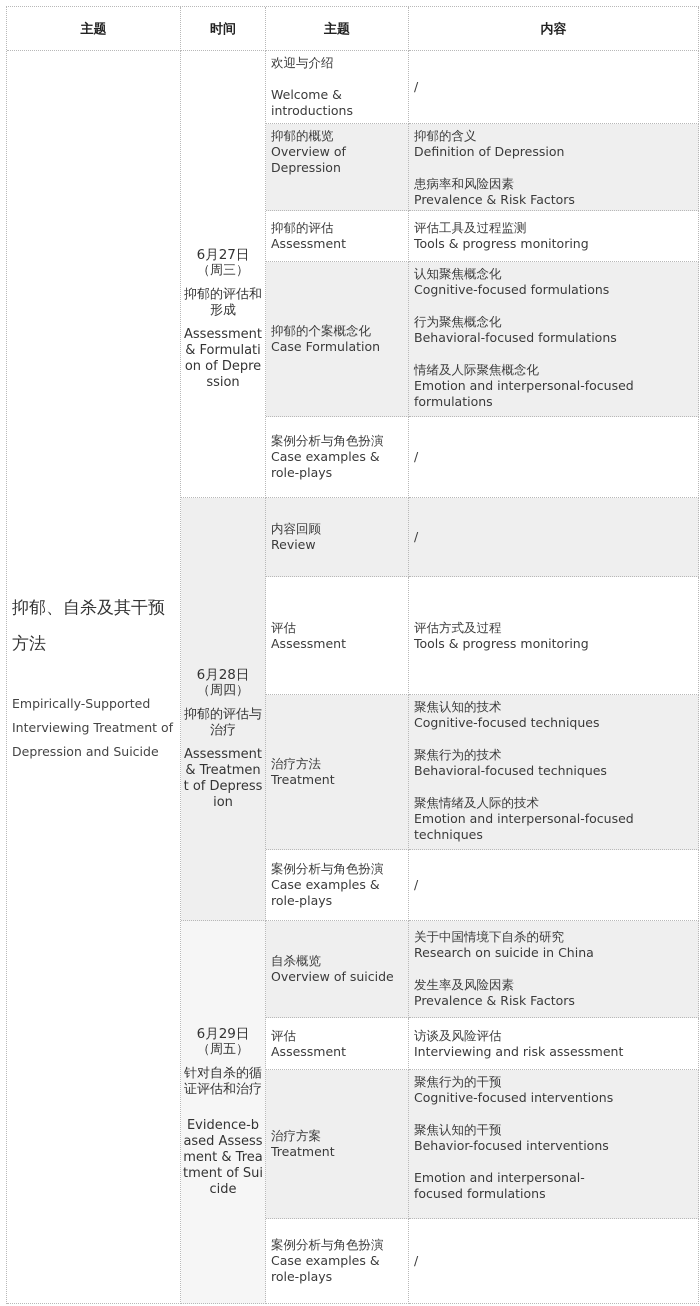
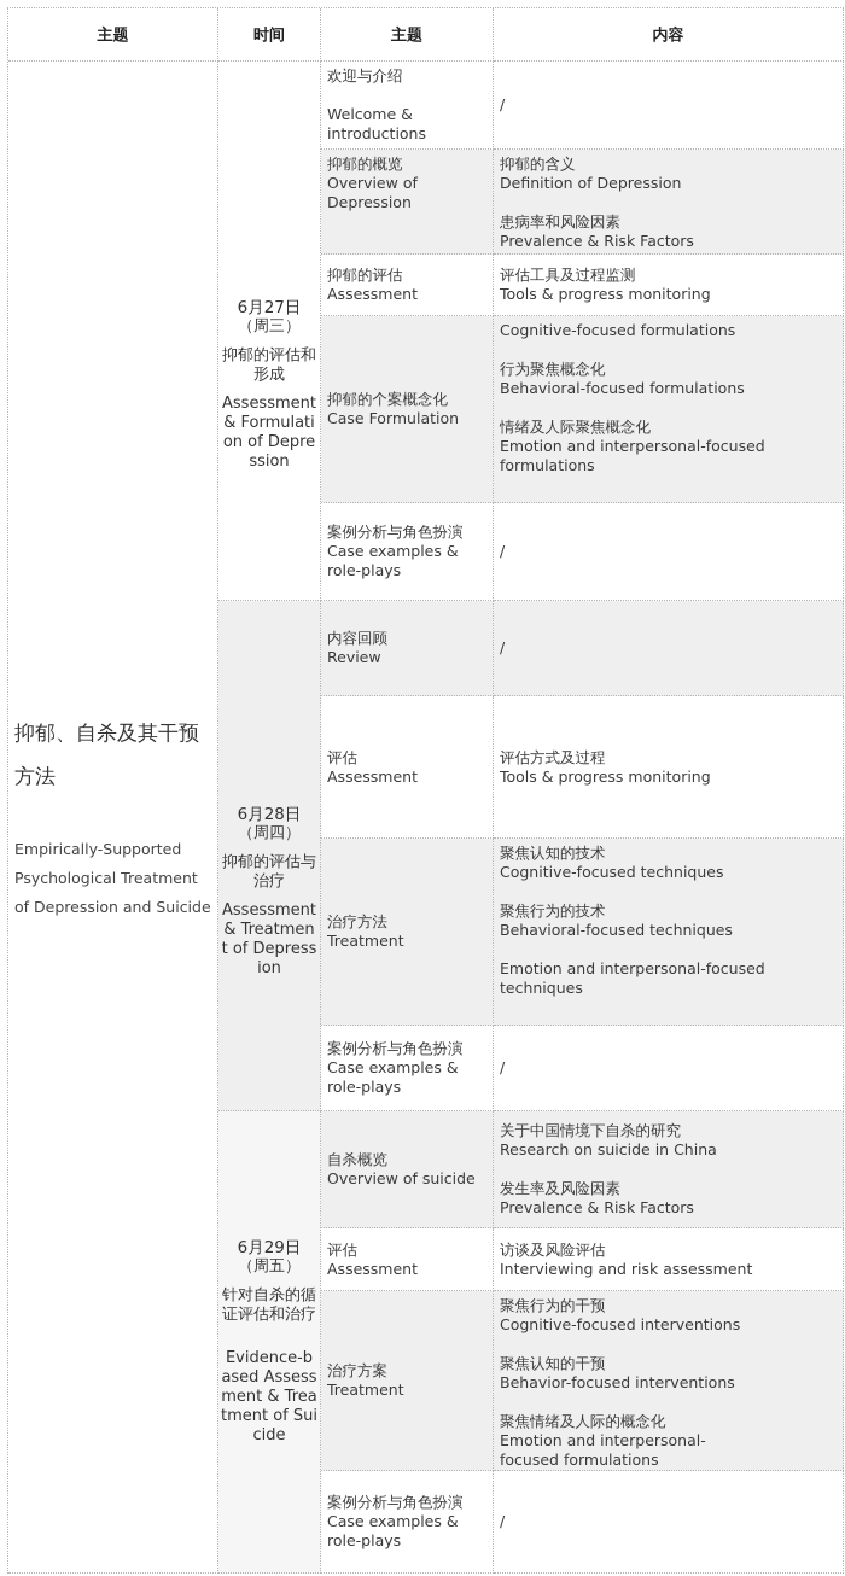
  主题
  时间
  主题
  内容
  抑郁、自杀及其干预方法
- Empirically-Supported Interviewing Treatment of Depression and Suicide
+ Empirically-Supported Psychological Treatment of Depression and Suicide
  6月27日
  （周三）
  抑郁的评估和形成
  Assessment & Formulation of Depression
  欢迎与介绍
  Welcome & introductions
  /
  抑郁的概览
  Overview of Depression
  抑郁的含义
  Definition of Depression
  患病率和风险因素
  Prevalence & Risk Factors
  抑郁的评估
  Assessment
  评估工具及过程监测
  Tools & progress monitoring
  抑郁的个案概念化
  Case Formulation
- 认知聚焦概念化
  Cognitive-focused formulations
  行为聚焦概念化
  Behavioral-focused formulations
  情绪及人际聚焦概念化
  Emotion and interpersonal-focused formulations
  案例分析与角色扮演
  Case examples & role-plays
  /
  6月28日
  （周四）
  抑郁的评估与治疗
  Assessment & Treatment of Depression
  内容回顾
  Review
  /
  评估
  Assessment
  评估方式及过程
  Tools & progress monitoring
  治疗方法
  Treatment
  聚焦认知的技术
  Cognitive-focused techniques
  聚焦行为的技术
  Behavioral-focused techniques
- 聚焦情绪及人际的技术
  Emotion and interpersonal-focused techniques
  案例分析与角色扮演
  Case examples & role-plays
  /
  6月29日
  （周五）
  针对自杀的循证评估和治疗
  Evidence-based Assessment & Treatment of Suicide
  自杀概览
  Overview of suicide
  关于中国情境下自杀的研究
  Research on suicide in China
  发生率及风险因素
  Prevalence & Risk Factors
  评估
  Assessment
  访谈及风险评估
  Interviewing and risk assessment
  治疗方案
  Treatment
  聚焦行为的干预
  Cognitive-focused interventions
  聚焦认知的干预
  Behavior-focused interventions
+ 聚焦情绪及人际的概念化
  Emotion and interpersonal-focused formulations
  案例分析与角色扮演
  Case examples & role-plays
  /
